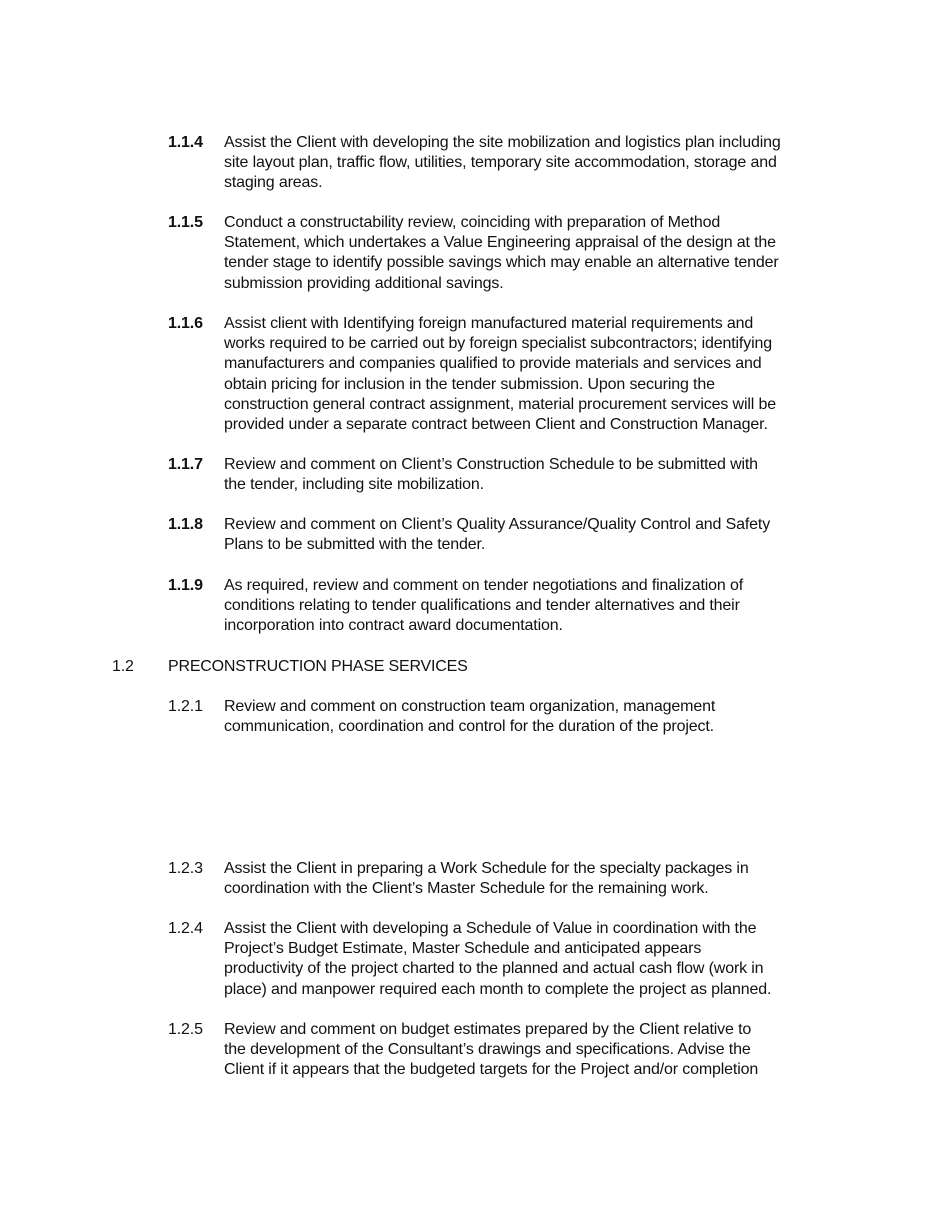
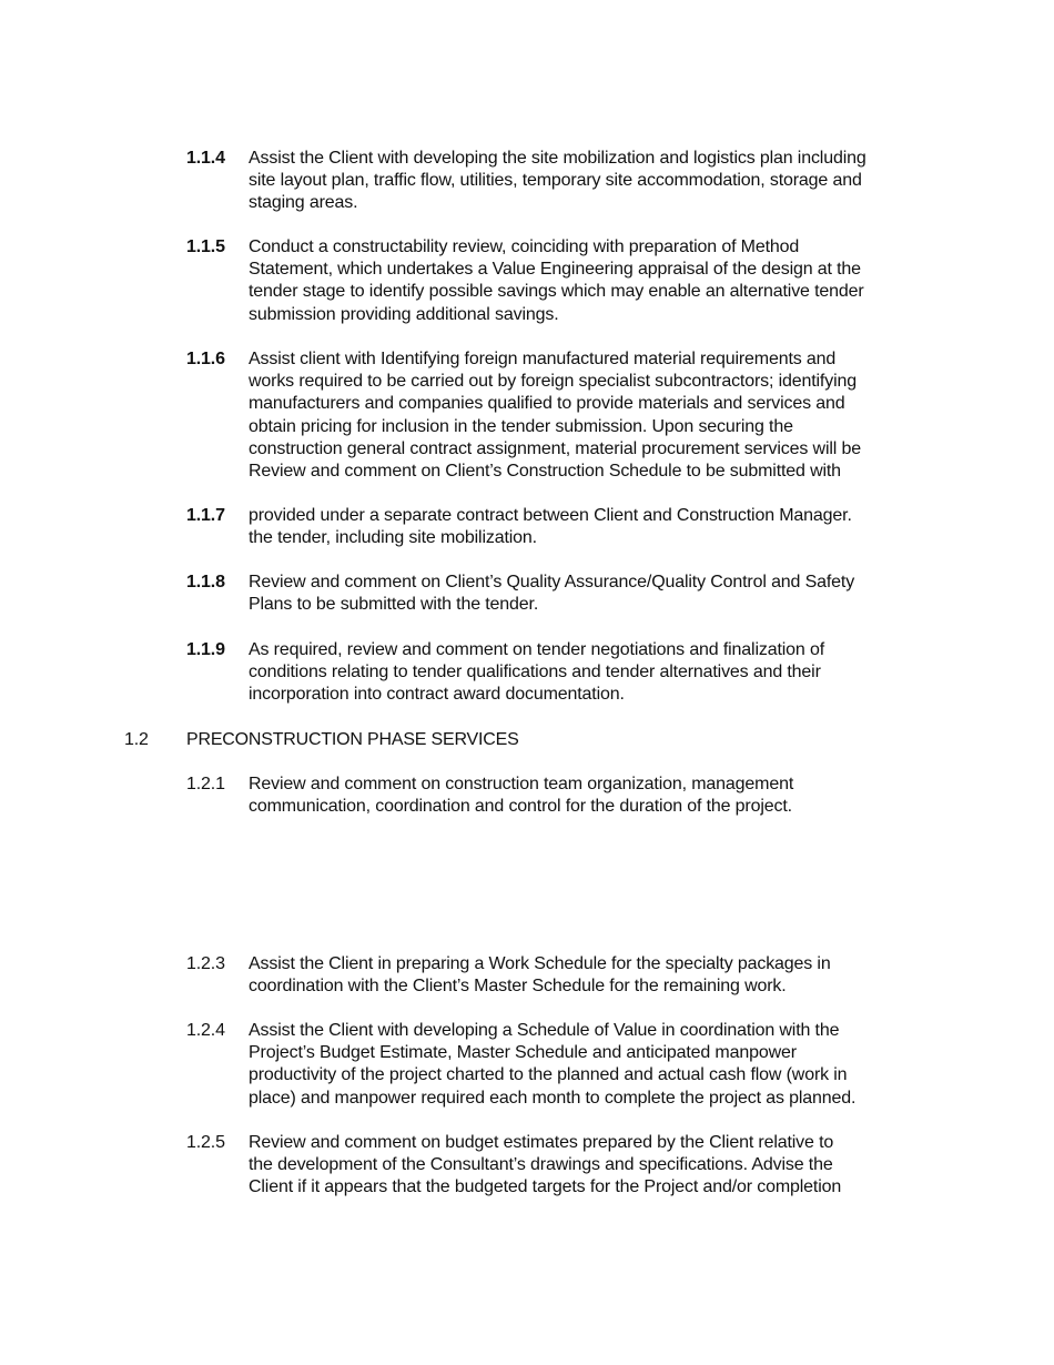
  1.1.4
  Assist the Client with developing the site mobilization and logistics plan including
  site layout plan, traffic flow, utilities, temporary site accommodation, storage and
  staging areas.
  1.1.5
  Conduct a constructability review, coinciding with preparation of Method
  Statement, which undertakes a Value Engineering appraisal of the design at the
  tender stage to identify possible savings which may enable an alternative tender
  submission providing additional savings.
  1.1.6
  Assist client with Identifying foreign manufactured material requirements and
  works required to be carried out by foreign specialist subcontractors; identifying
  manufacturers and companies qualified to provide materials and services and
  obtain pricing for inclusion in the tender submission. Upon securing the
  construction general contract assignment, material procurement services will be
- provided under a separate contract between Client and Construction Manager.
+ Review and comment on Client’s Construction Schedule to be submitted with
  1.1.7
- Review and comment on Client’s Construction Schedule to be submitted with
+ provided under a separate contract between Client and Construction Manager.
  the tender, including site mobilization.
  1.1.8
  Review and comment on Client’s Quality Assurance/Quality Control and Safety
  Plans to be submitted with the tender.
  1.1.9
  As required, review and comment on tender negotiations and finalization of
  conditions relating to tender qualifications and tender alternatives and their
  incorporation into contract award documentation.
  1.2
  PRECONSTRUCTION PHASE SERVICES
  1.2.1
  Review and comment on construction team organization, management
  communication, coordination and control for the duration of the project.
  1.2.3
  Assist the Client in preparing a Work Schedule for the specialty packages in
  coordination with the Client’s Master Schedule for the remaining work.
  1.2.4
  Assist the Client with developing a Schedule of Value in coordination with the
- Project’s Budget Estimate, Master Schedule and anticipated appears
+ Project’s Budget Estimate, Master Schedule and anticipated manpower
  productivity of the project charted to the planned and actual cash flow (work in
  place) and manpower required each month to complete the project as planned.
  1.2.5
  Review and comment on budget estimates prepared by the Client relative to
  the development of the Consultant’s drawings and specifications. Advise the
  Client if it appears that the budgeted targets for the Project and/or completion
